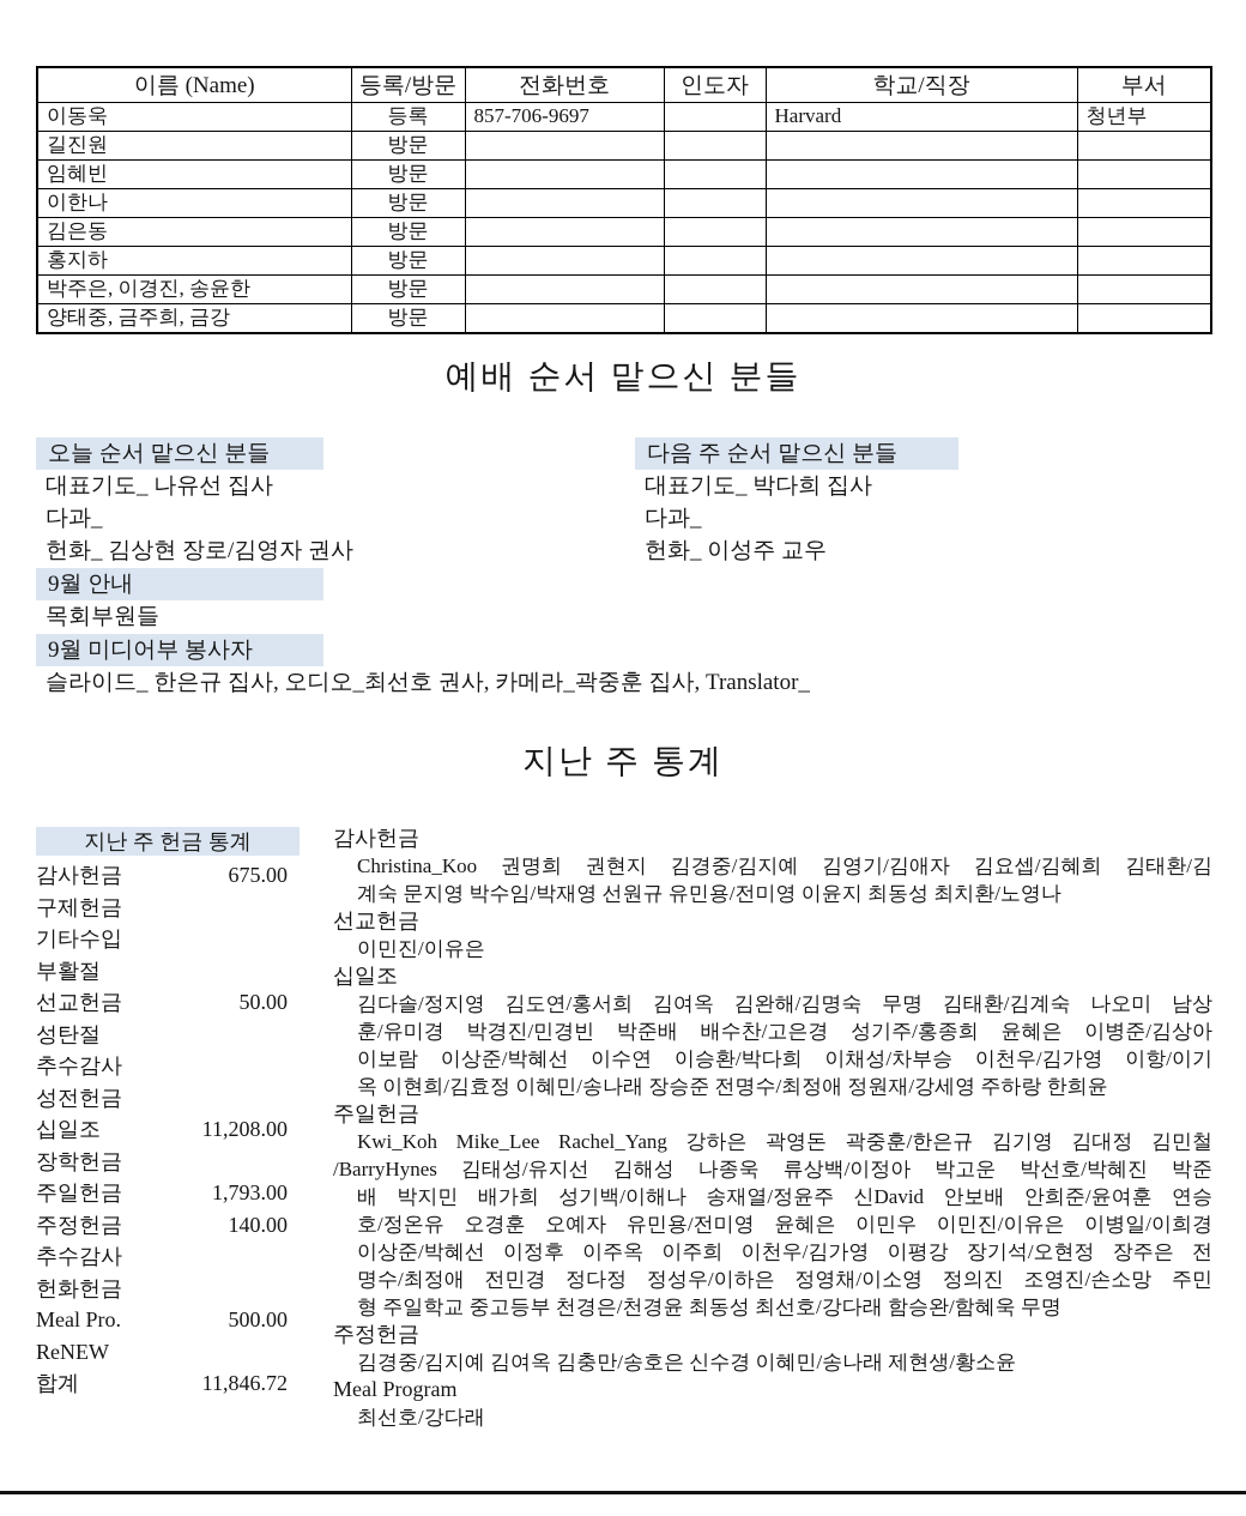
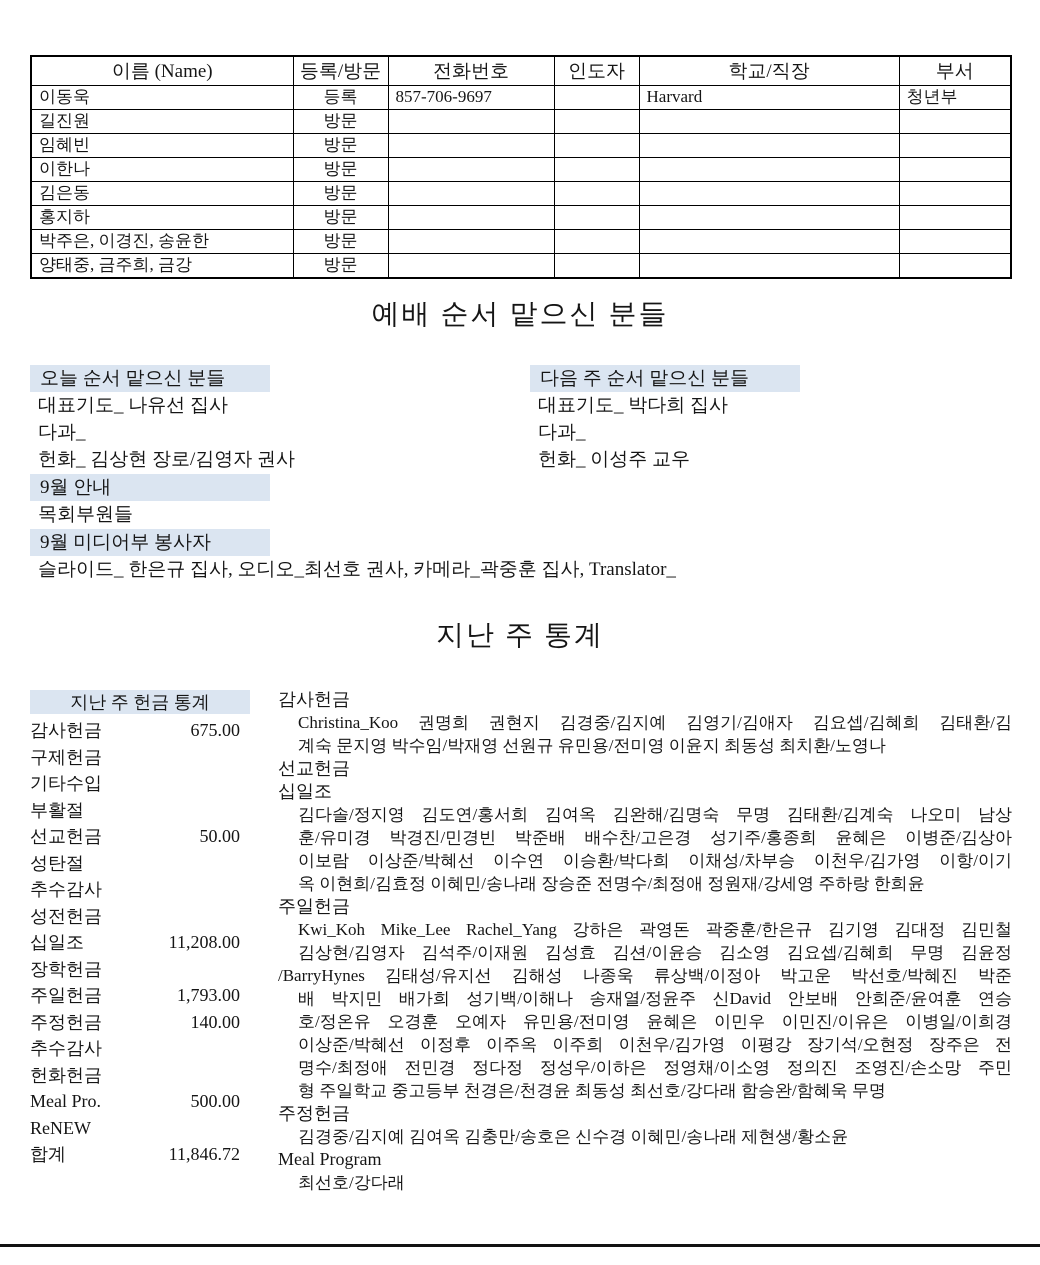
  이름 (Name)	등록/방문	전화번호	인도자	학교/직장	부서
  이동욱	등록	857-706-9697		Harvard	청년부
  길진원	방문
  임혜빈	방문
  이한나	방문
  김은동	방문
  홍지하	방문
  박주은, 이경진, 송윤한	방문
  양태중, 금주희, 금강	방문
  예배 순서 맡으신 분들
  오늘 순서 맡으신 분들
  대표기도_ 나유선 집사
  다과_
  헌화_ 김상현 장로/김영자 권사
  9월 안내
  목회부원들
  9월 미디어부 봉사자
  슬라이드_ 한은규 집사, 오디오_최선호 권사, 카메라_곽중훈 집사, Translator_
  다음 주 순서 맡으신 분들
  대표기도_ 박다희 집사
  다과_
  헌화_ 이성주 교우
  지난 주 통계
  지난 주 헌금 통계
  감사헌금
  675.00
  구제헌금
  기타수입
  부활절
  선교헌금
  50.00
  성탄절
  추수감사
  성전헌금
  십일조
  11,208.00
  장학헌금
  주일헌금
  1,793.00
  주정헌금
  140.00
  추수감사
  헌화헌금
  Meal Pro.
  500.00
  ReNEW
  합계
  11,846.72
  감사헌금
  Christina_Koo 권명희 권현지 김경중/김지예 김영기/김애자 김요셉/김혜희 김태환/김
  계숙 문지영 박수임/박재영 선원규 유민용/전미영 이윤지 최동성 최치환/노영나
  선교헌금
- 이민진/이유은
  십일조
  김다솔/정지영 김도연/홍서희 김여옥 김완해/김명숙 무명 김태환/김계숙 나오미 남상
  훈/유미경 박경진/민경빈 박준배 배수찬/고은경 성기주/홍종희 윤혜은 이병준/김상아
  이보람 이상준/박혜선 이수연 이승환/박다희 이채성/차부승 이천우/김가영 이항/이기
  옥 이현희/김효정 이혜민/송나래 장승준 전명수/최정애 정원재/강세영 주하랑 한희윤
  주일헌금
  Kwi_Koh Mike_Lee Rachel_Yang 강하은 곽영돈 곽중훈/한은규 김기영 김대정 김민철
+ 김상현/김영자 김석주/이재원 김성효 김션/이윤승 김소영 김요셉/김혜희 무명 김윤정
  /BarryHynes 김태성/유지선 김해성 나종욱 류상백/이정아 박고운 박선호/박혜진 박준
  배 박지민 배가희 성기백/이해나 송재열/정윤주 신David 안보배 안희준/윤여훈 연승
  호/정온유 오경훈 오예자 유민용/전미영 윤혜은 이민우 이민진/이유은 이병일/이희경
  이상준/박혜선 이정후 이주옥 이주희 이천우/김가영 이평강 장기석/오현정 장주은 전
  명수/최정애 전민경 정다정 정성우/이하은 정영채/이소영 정의진 조영진/손소망 주민
  형 주일학교 중고등부 천경은/천경윤 최동성 최선호/강다래 함승완/함혜욱 무명
  주정헌금
  김경중/김지예 김여옥 김충만/송호은 신수경 이혜민/송나래 제현생/황소윤
  Meal Program
  최선호/강다래
